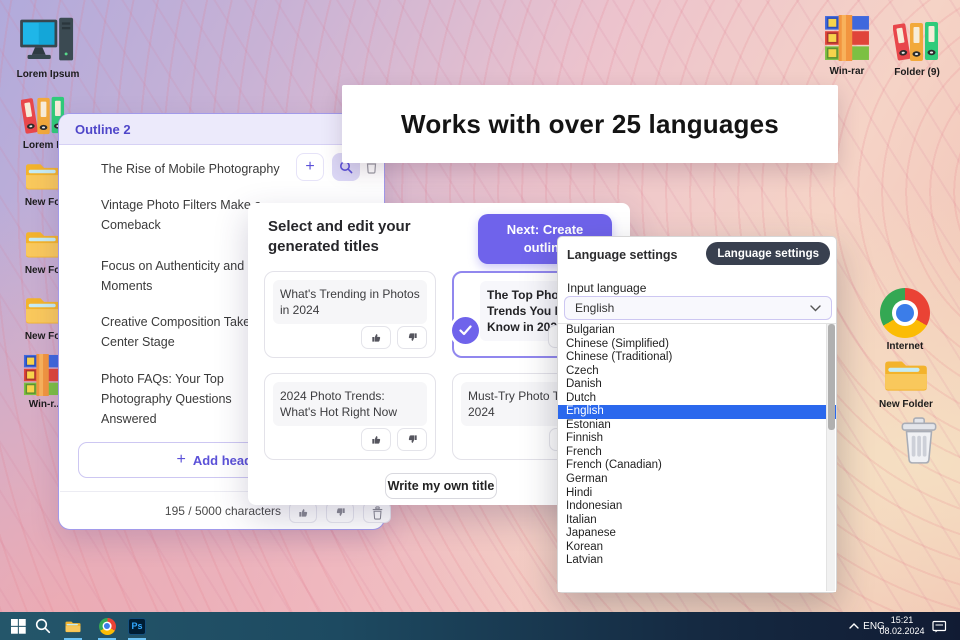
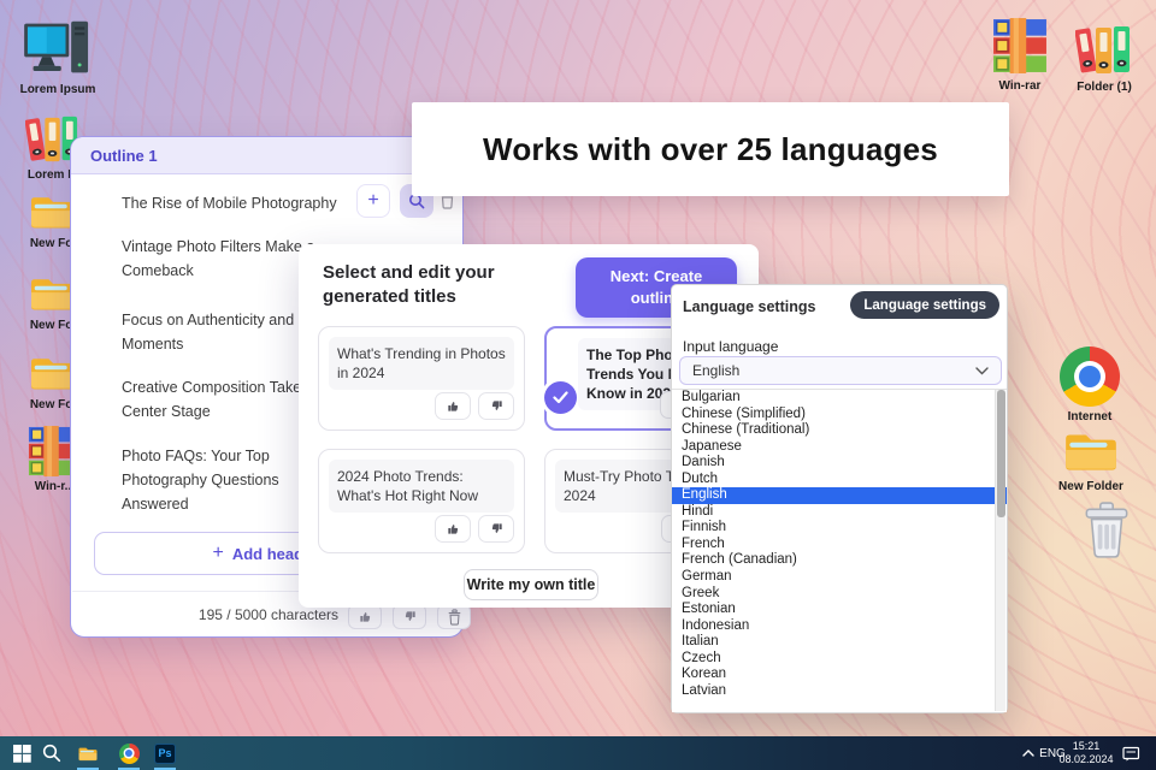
  Lorem Ipsum
  Lorem
  Win-r.
  Win-rar
- Folder (9)
+ Folder (1)
  Internet
  New Folder
- Outline 2
+ Outline 1
  The Rise of Mobile Photography
  Vintage Photo Filters Make Comeback
  Focus on Authenticity and Moments
  Creative Composition Take Center Stage
  Photo FAQs: Your Top Photography Questions Answered
  +
  +
  195 / 5000 characters
  Works with over 25 languages
  Select and edit your generated titles
  Next: Create
  outlin
  What's Trending in Photos in 2024
  The Top Pho Trends You Know in 20
  2024 Photo Trends: What's Hot Right Now
  Write my own title
  Language settings
  Language settings
  Input language
  English
  Bulgarian
  Chinese (Simplified)
  Chinese (Traditional)
- Czech
+ Japanese
  Danish
  Dutch
  English
- Estonian
+ Hindi
  Finnish
  French
  French (Canadian)
  German
+ Greek
- Hindi
+ Estonian
  Indonesian
  Italian
- Japanese
+ Czech
  Korean
  Latvian
  Ps
  ENG
  15:21
  08.02.2024
